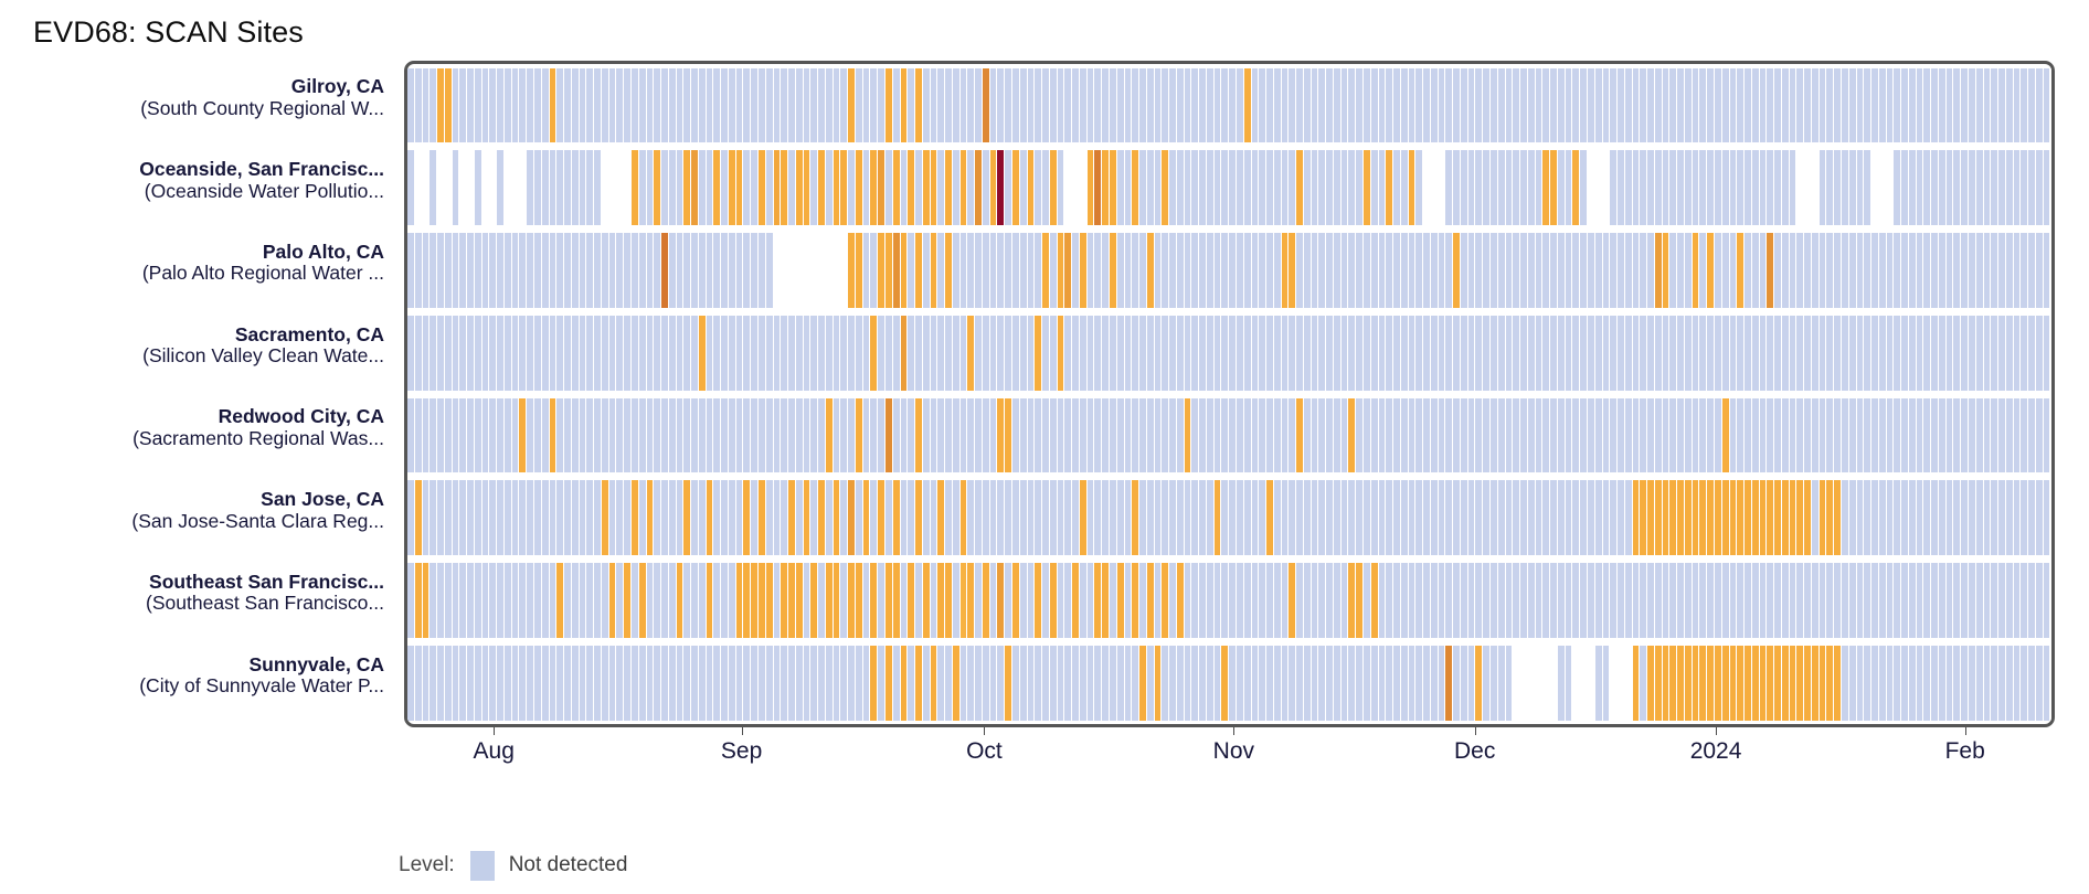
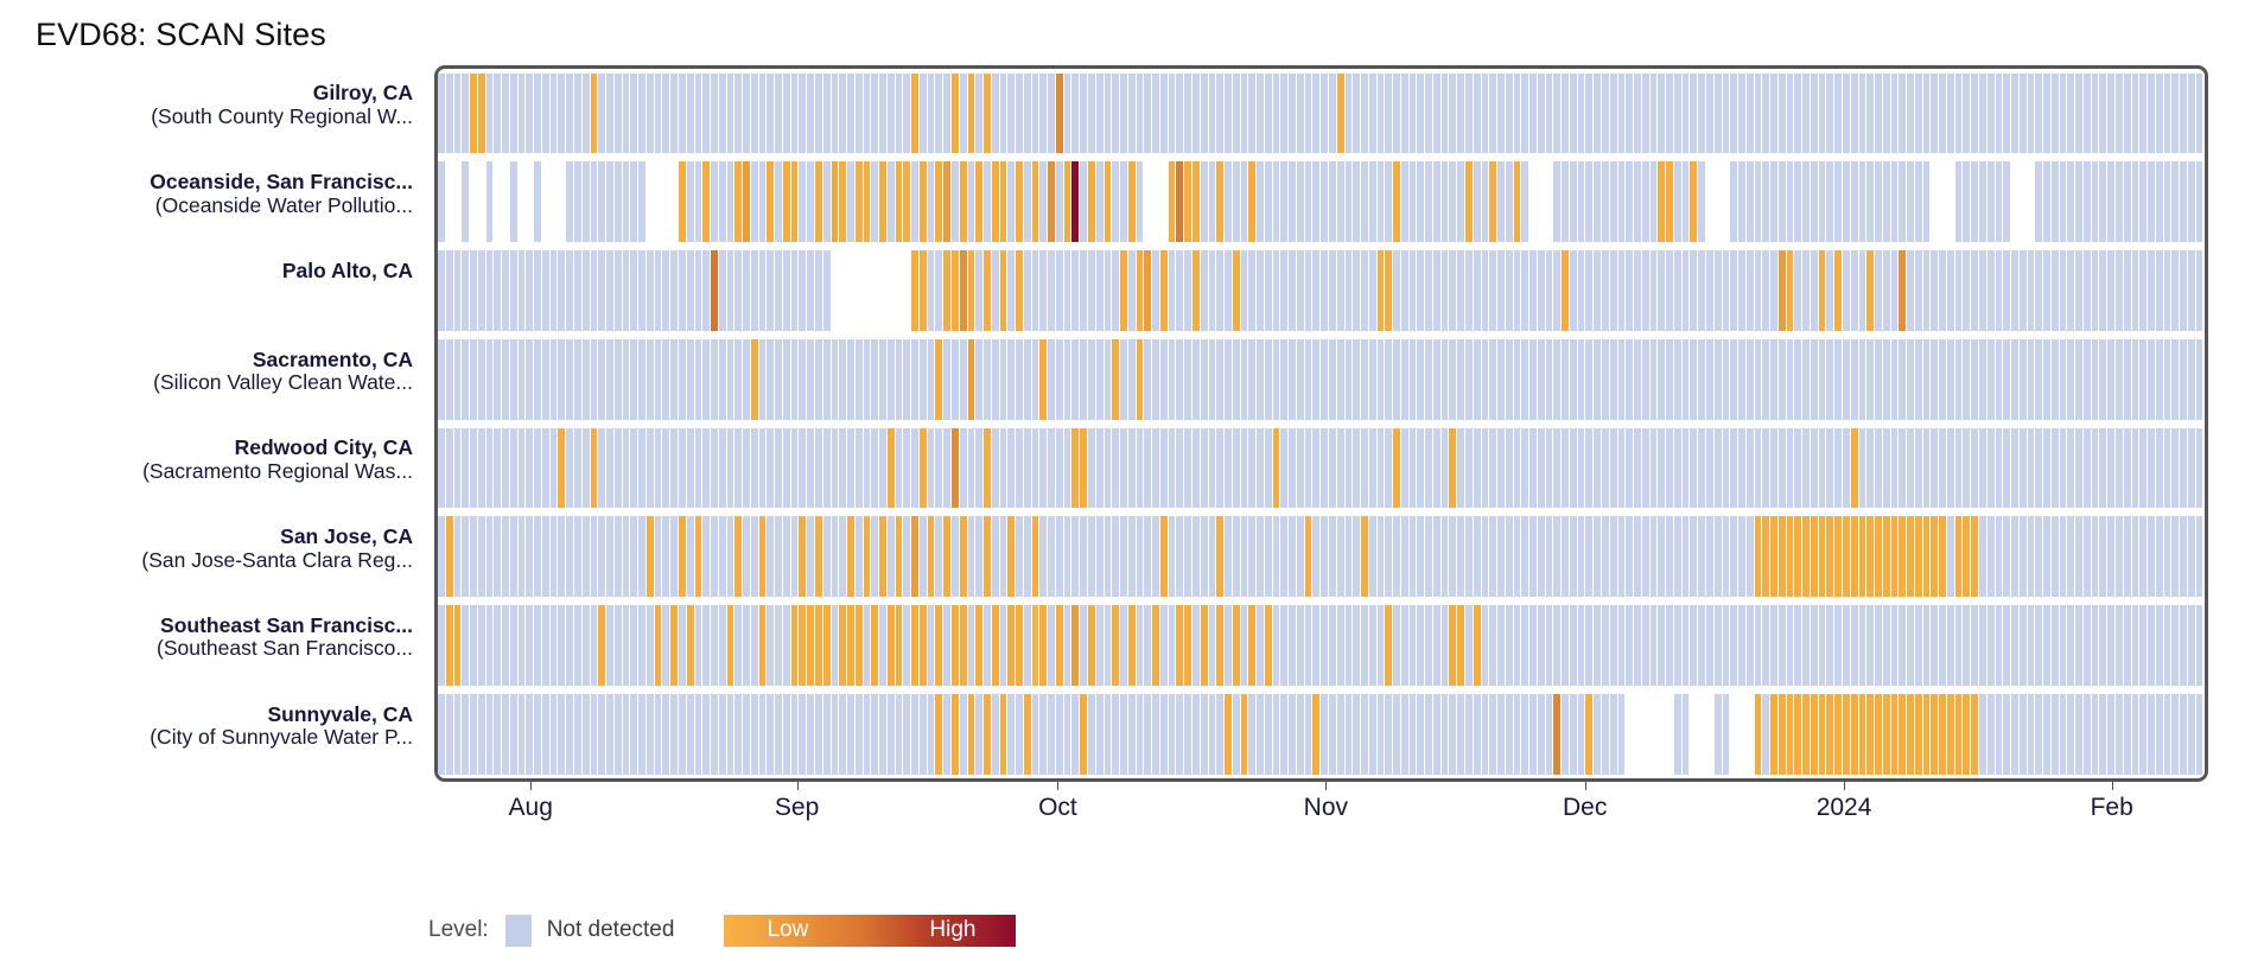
  EVD68: SCAN Sites
  Gilroy, CA
  (South County Regional W...
  Oceanside, San Francisc...
  (Oceanside Water Pollutio...
  Palo Alto, CA
- (Palo Alto Regional Water ...
  Sacramento, CA
  (Silicon Valley Clean Wate...
  Redwood City, CA
  (Sacramento Regional Was...
  San Jose, CA
  (San Jose-Santa Clara Reg...
  Southeast San Francisc...
  (Southeast San Francisco...
  Sunnyvale, CA
  (City of Sunnyvale Water P...
  Aug
  Sep
  Oct
  Nov
  Dec
  2024
  Feb
  Level:
  Not detected
+ Low
+ High
